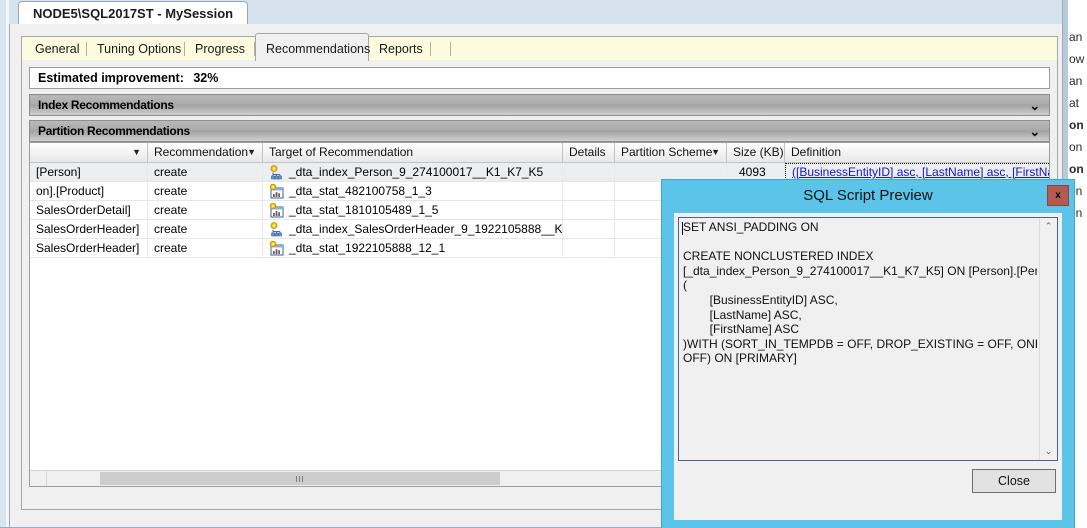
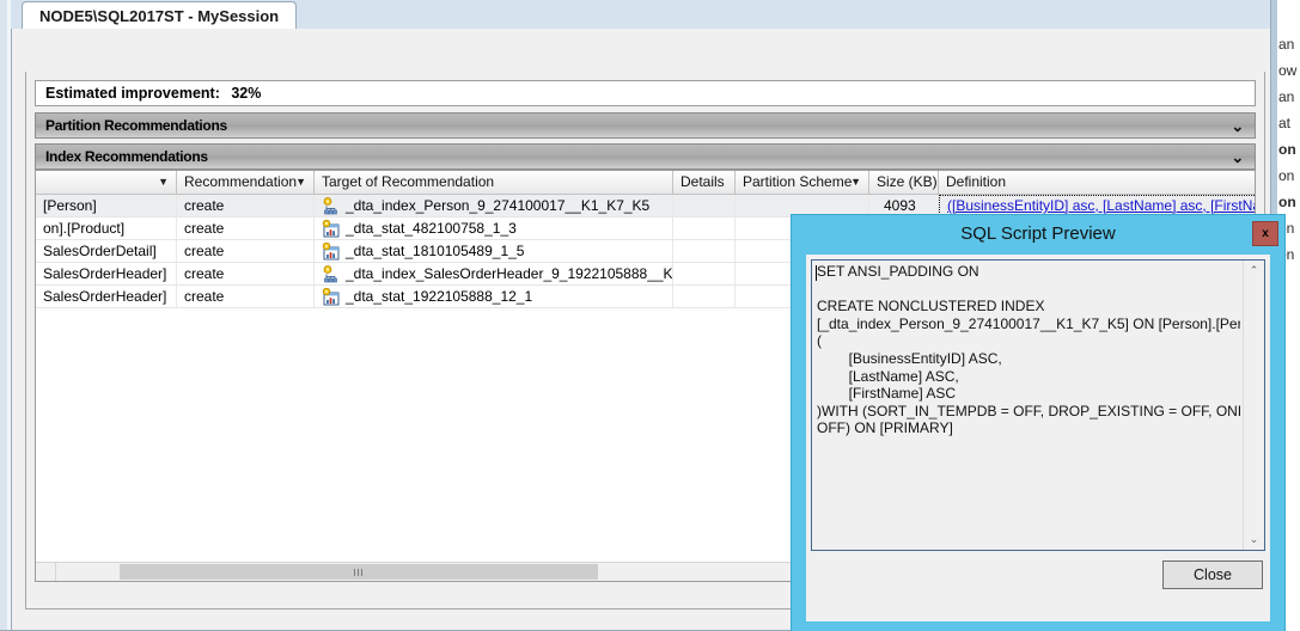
  an
  ow
  an
  at
  on
  on
  on
  NODE5\SQL2017ST - MySession
- General
- Tuning Options
- Progress
- Recommendations
- Reports
  Estimated improvement: 32%
- Index Recommendations
+ Partition Recommendations
  ⌄
- Partition Recommendations
+ Index Recommendations
  ⌄
  ▼
  Recommendation
  ▼
  Target of Recommendation
  Details
  Partition Scheme
  ▼
  Size (KB)
  Definition
  [Person]
  create
  _dta_index_Person_9_274100017__K1_K7_K5
  4093
  ([BusinessEntityID] asc, [LastName] asc, [FirstN
  on].[Product]
  create
  _dta_stat_482100758_1_3
  SalesOrderDetail]
  create
  _dta_stat_1810105489_1_5
  SalesOrderHeader]
  create
  _dta_index_SalesOrderHeader_9_1922105888__K
  SalesOrderHeader]
  create
  _dta_stat_1922105888_12_1
  SQL Script Preview
  x
  SET ANSI_PADDING ON
  CREATE NONCLUSTERED INDEX
  [_dta_index_Person_9_274100017__K1_K7_K5] ON [Person].[Per
  (
  [BusinessEntityID] ASC,
  [LastName] ASC,
  [FirstName] ASC
  )WITH (SORT_IN_TEMPDB = OFF, DROP_EXISTING = OFF, ON
  OFF) ON [PRIMARY]
  ⌃
  ⌄
  Close
